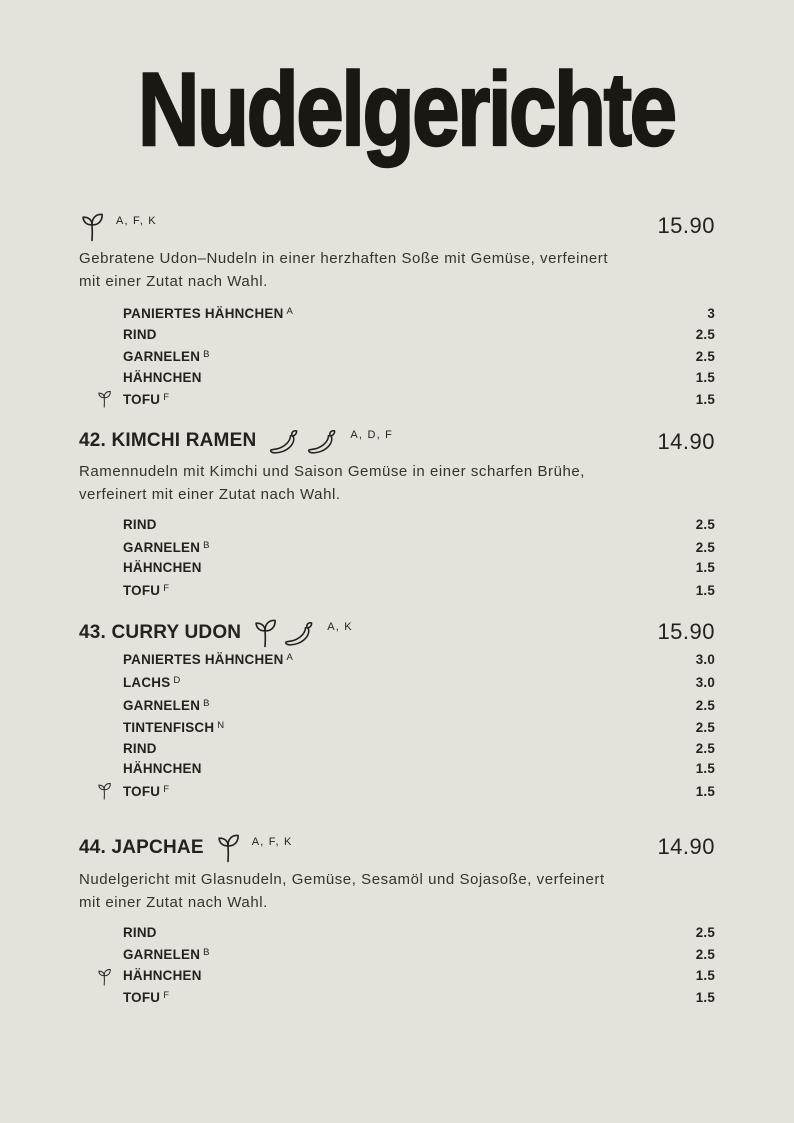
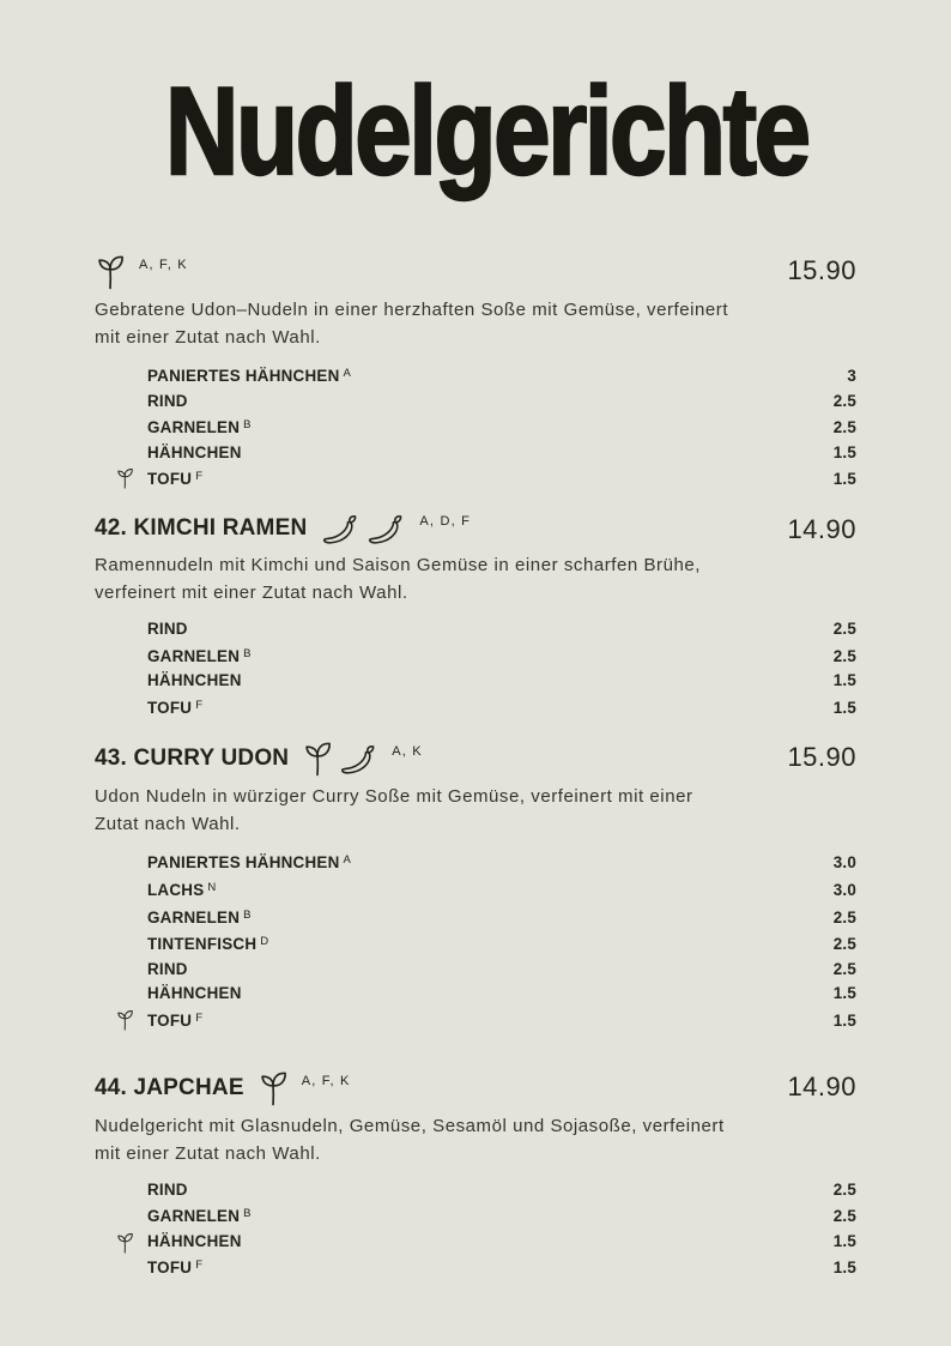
  Nudelgerichte
  A, F, K
  15.90
  Gebratene Udon–Nudeln in einer herzhaften Soße mit Gemüse, verfeinert
  mit einer Zutat nach Wahl.
  PANIERTES HÄHNCHEN A
  3
  RIND
  2.5
  GARNELEN B
  2.5
  HÄHNCHEN
  1.5
  TOFU F
  1.5
  42. KIMCHI RAMEN
  A, D, F
  14.90
  Ramennudeln mit Kimchi und Saison Gemüse in einer scharfen Brühe,
  verfeinert mit einer Zutat nach Wahl.
  RIND
  2.5
  GARNELEN B
  2.5
  HÄHNCHEN
  1.5
  TOFU F
  1.5
  43. CURRY UDON
  A, K
  15.90
+ Udon Nudeln in würziger Curry Soße mit Gemüse, verfeinert mit einer
+ Zutat nach Wahl.
  PANIERTES HÄHNCHEN A
  3.0
- LACHS D
+ LACHS N
  3.0
  GARNELEN B
  2.5
- TINTENFISCH N
+ TINTENFISCH D
  2.5
  RIND
  2.5
  HÄHNCHEN
  1.5
  TOFU F
  1.5
  44. JAPCHAE
  A, F, K
  14.90
  Nudelgericht mit Glasnudeln, Gemüse, Sesamöl und Sojasoße, verfeinert
  mit einer Zutat nach Wahl.
  RIND
  2.5
  GARNELEN B
  2.5
  HÄHNCHEN
  1.5
  TOFU F
  1.5
